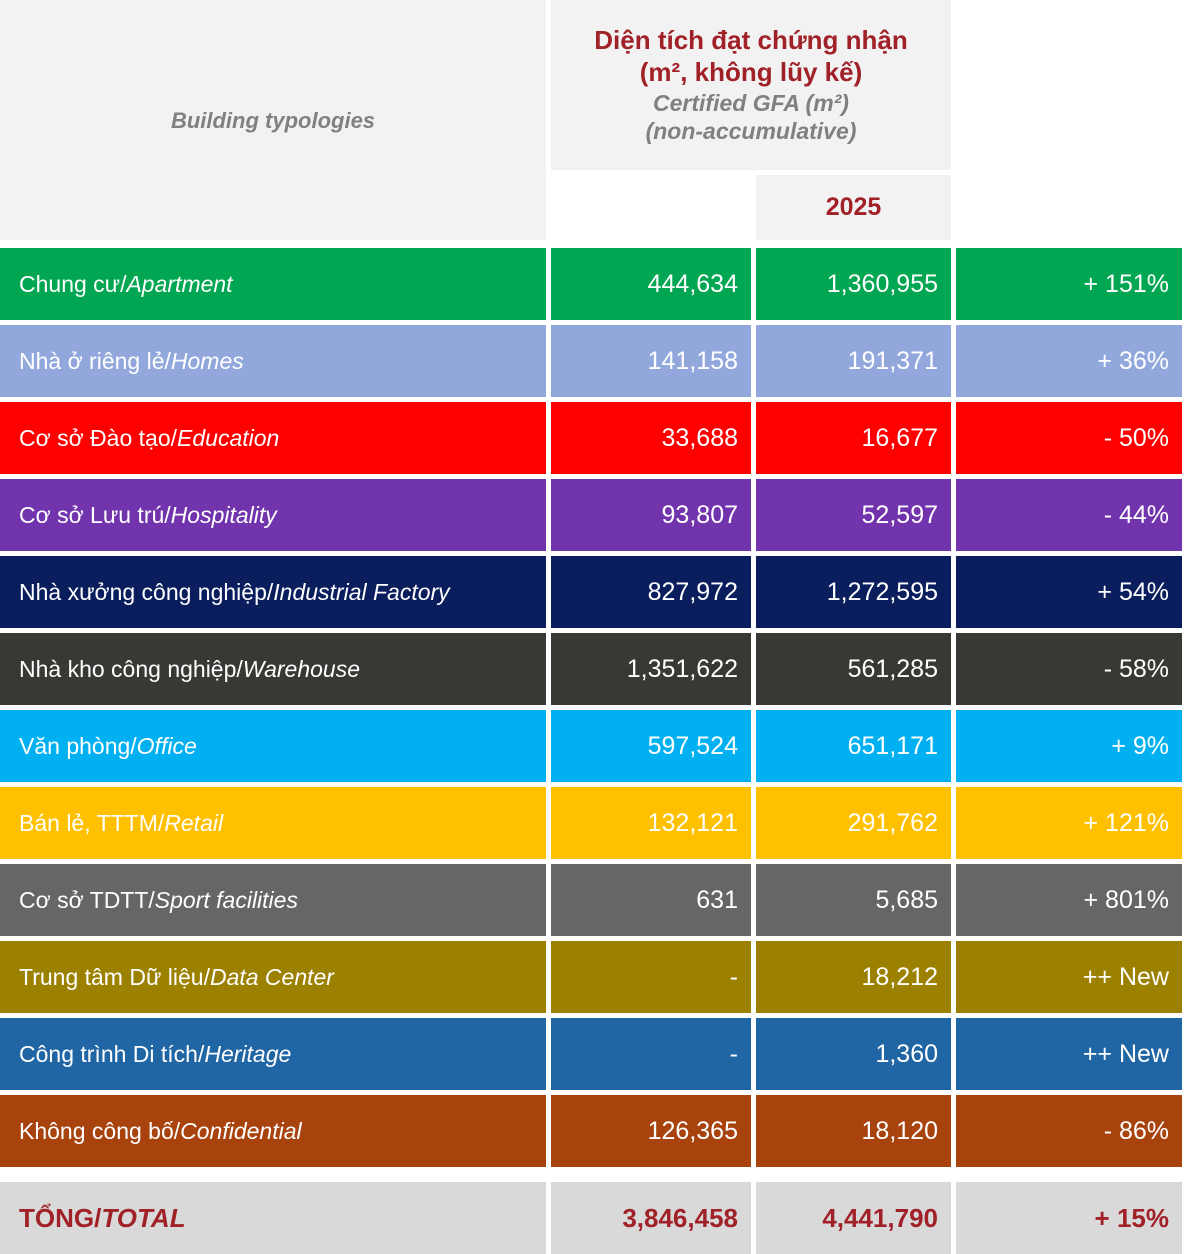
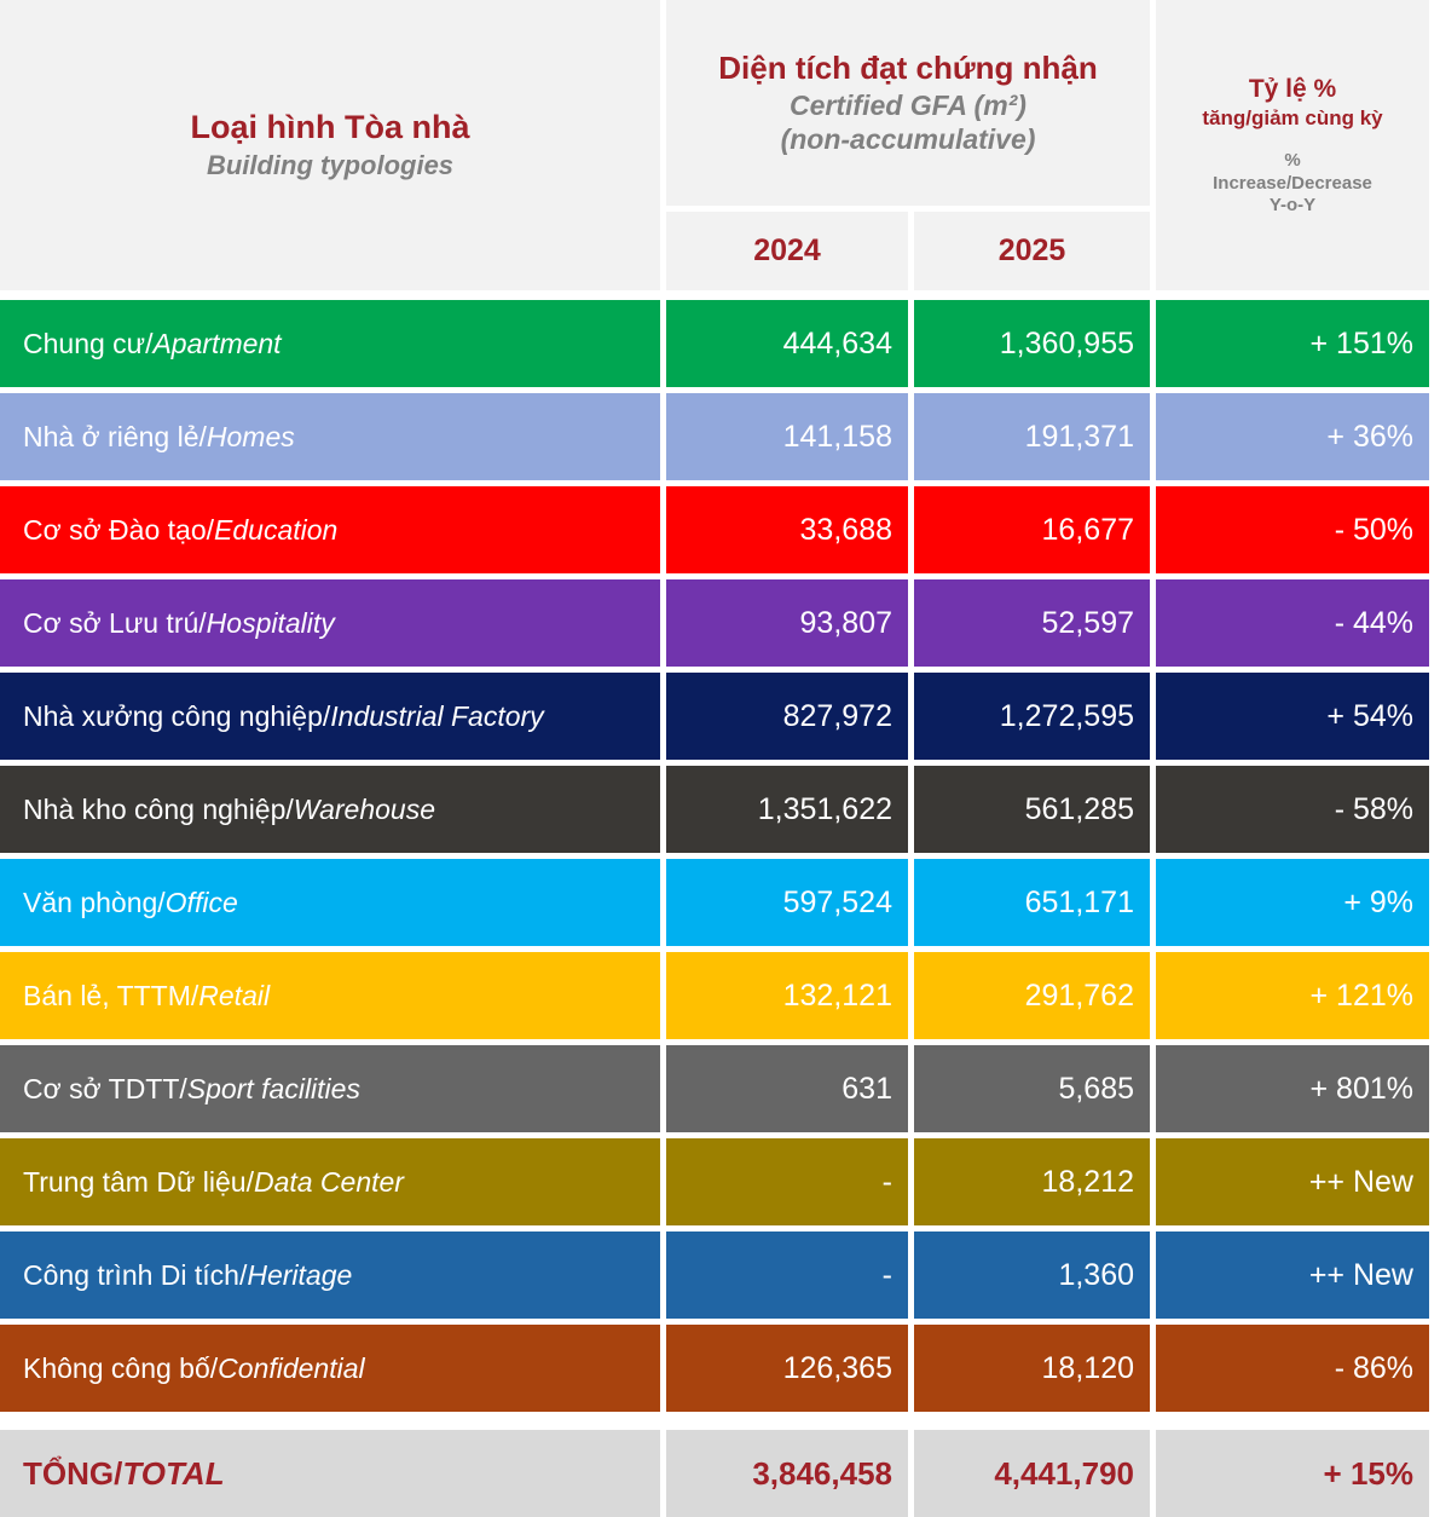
+ Loại hình Tòa nhà
  Building typologies
  Diện tích đạt chứng nhận
- (m², không lũy kế)
  Certified GFA (m²)
  (non-accumulative)
+ Tỷ lệ %
+ tăng/giảm cùng kỳ
+ %
+ Increase/Decrease
+ Y-o-Y
+ 2024
  2025
  Chung cư
  /
  Apartment
  444,634
  1,360,955
  + 151%
  Nhà ở riêng lẻ
  /
  Homes
  141,158
  191,371
  + 36%
  Cơ sở Đào tạo
  /
  Education
  33,688
  16,677
  - 50%
  Cơ sở Lưu trú
  /
  Hospitality
  93,807
  52,597
  - 44%
  Nhà xưởng công nghiệp
  /
  Industrial Factory
  827,972
  1,272,595
  + 54%
  Nhà kho công nghiệp
  /
  Warehouse
  1,351,622
  561,285
  - 58%
  Văn phòng
  /
  Office
  597,524
  651,171
  + 9%
  Bán lẻ, TTTM
  /
  Retail
  132,121
  291,762
  + 121%
  Cơ sở TDTT
  /
  Sport facilities
  631
  5,685
  + 801%
  Trung tâm Dữ liệu
  /
  Data Center
  -
  18,212
  ++ New
  Công trình Di tích
  /
  Heritage
  -
  1,360
  ++ New
  Không công bố
  /
  Confidential
  126,365
  18,120
  - 86%
  TỔNG
  /
  TOTAL
  3,846,458
  4,441,790
  + 15%
